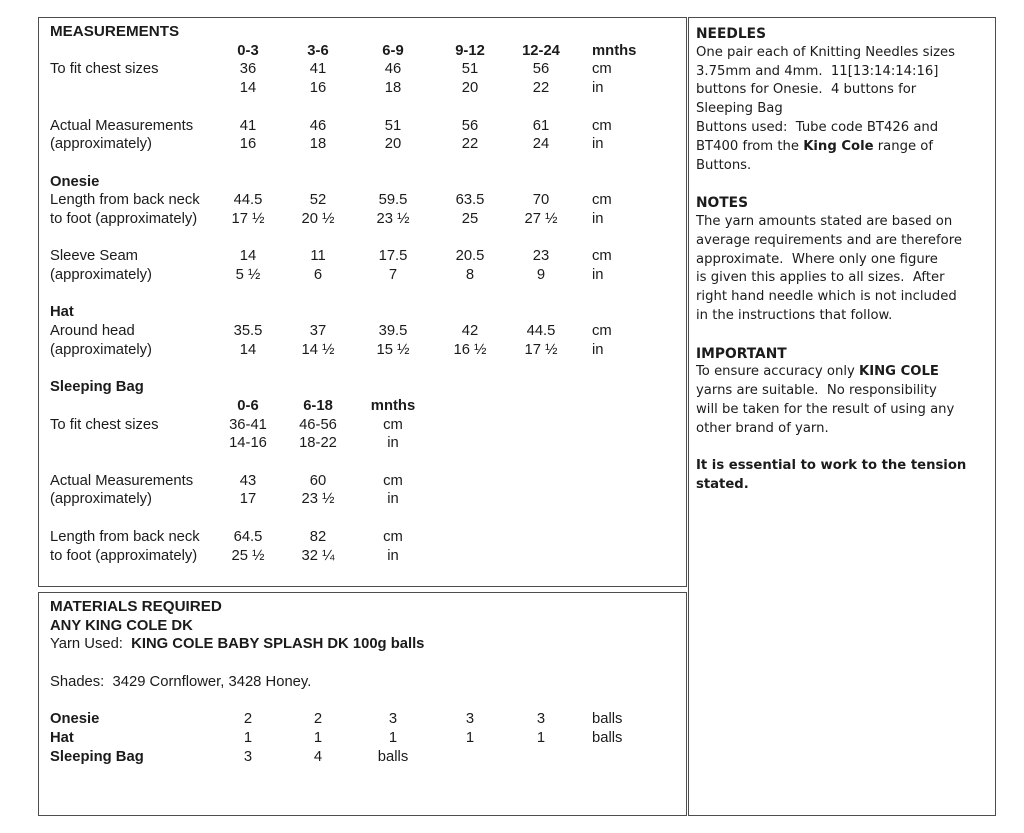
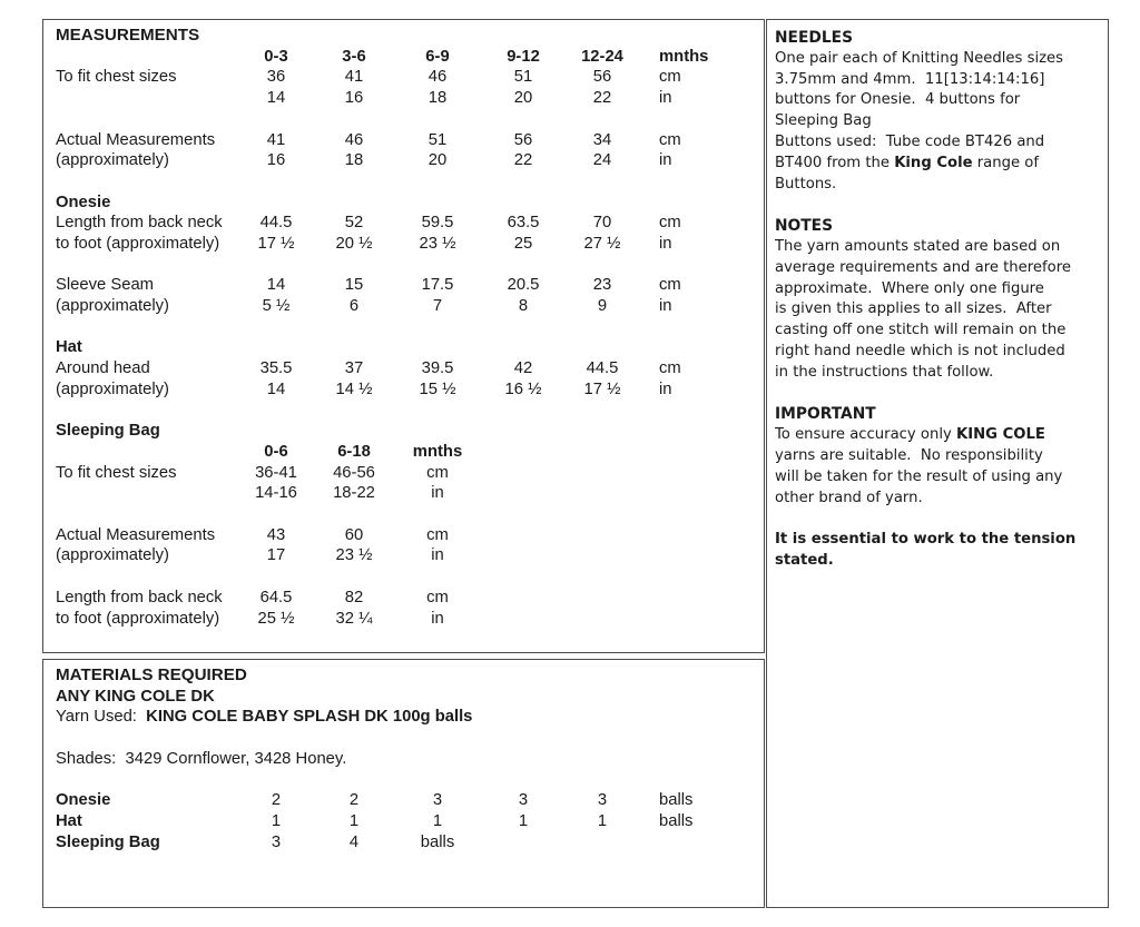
  MEASUREMENTS
  0-3
  3-6
  6-9
  9-12
  12-24
  mnths
  To fit chest sizes
  36
  41
  46
  51
  56
  cm
  14
  16
  18
  20
  22
  in
  Actual Measurements
  41
  46
  51
  56
- 61
+ 34
  cm
  (approximately)
  16
  18
  20
  22
  24
  in
  Onesie
  Length from back neck
  44.5
  52
  59.5
  63.5
  70
  cm
  to foot (approximately)
  17 ½
  20 ½
  23 ½
  25
  27 ½
  in
  Sleeve Seam
  14
- 11
+ 15
  17.5
  20.5
  23
  cm
  (approximately)
  5 ½
  6
  7
  8
  9
  in
  Hat
  Around head
  35.5
  37
  39.5
  42
  44.5
  cm
  (approximately)
  14
  14 ½
  15 ½
  16 ½
  17 ½
  in
  Sleeping Bag
  0-6
  6-18
  mnths
  To fit chest sizes
  36-41
  46-56
  cm
  14-16
  18-22
  in
  Actual Measurements
  43
  60
  cm
  (approximately)
  17
  23 ½
  in
  Length from back neck
  64.5
  82
  cm
  to foot (approximately)
  25 ½
  32 ¼
  in
  MATERIALS REQUIRED
  ANY KING COLE DK
  Yarn Used: KING COLE BABY SPLASH DK 100g balls
  Shades: 3429 Cornflower, 3428 Honey.
  Onesie
  2
  2
  3
  3
  3
  balls
  Hat
  1
  1
  1
  1
  1
  balls
  Sleeping Bag
  3
  4
  balls
  NEEDLES
  One pair each of Knitting Needles sizes
  3.75mm and 4mm. 11[13:14:14:16]
  buttons for Onesie. 4 buttons for
  Sleeping Bag
  Buttons used: Tube code BT426 and
  BT400 from the King Cole range of
  Buttons.
  NOTES
  The yarn amounts stated are based on
  average requirements and are therefore
  approximate. Where only one figure
  is given this applies to all sizes. After
+ casting off one stitch will remain on the
  right hand needle which is not included
  in the instructions that follow.
  IMPORTANT
  To ensure accuracy only KING COLE
  yarns are suitable. No responsibility
  will be taken for the result of using any
  other brand of yarn.
  It is essential to work to the tension
  stated.
